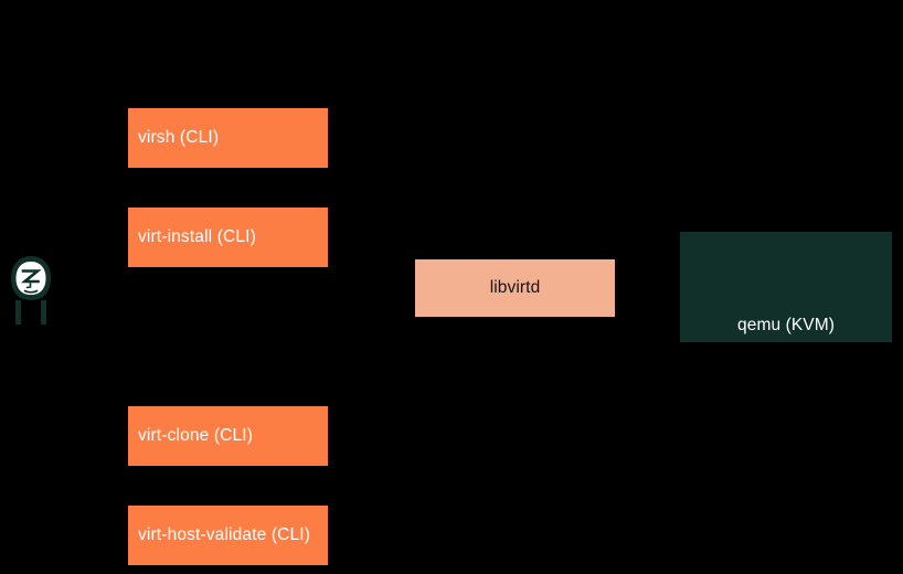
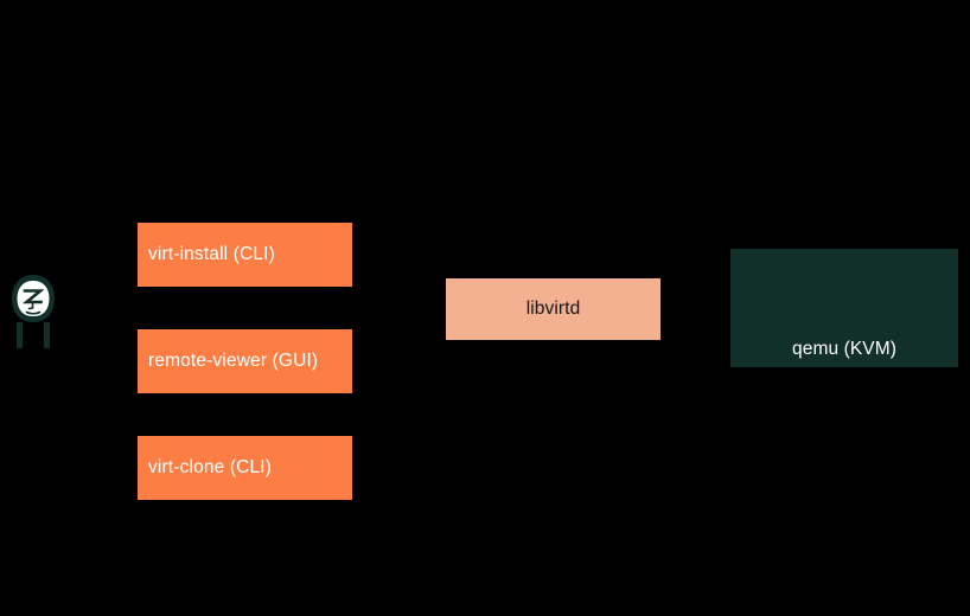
- virsh (CLI)
  virt-install (CLI)
+ remote-viewer (GUI)
  virt-clone (CLI)
- virt-host-validate (CLI)
  libvirtd
  qemu (KVM)
